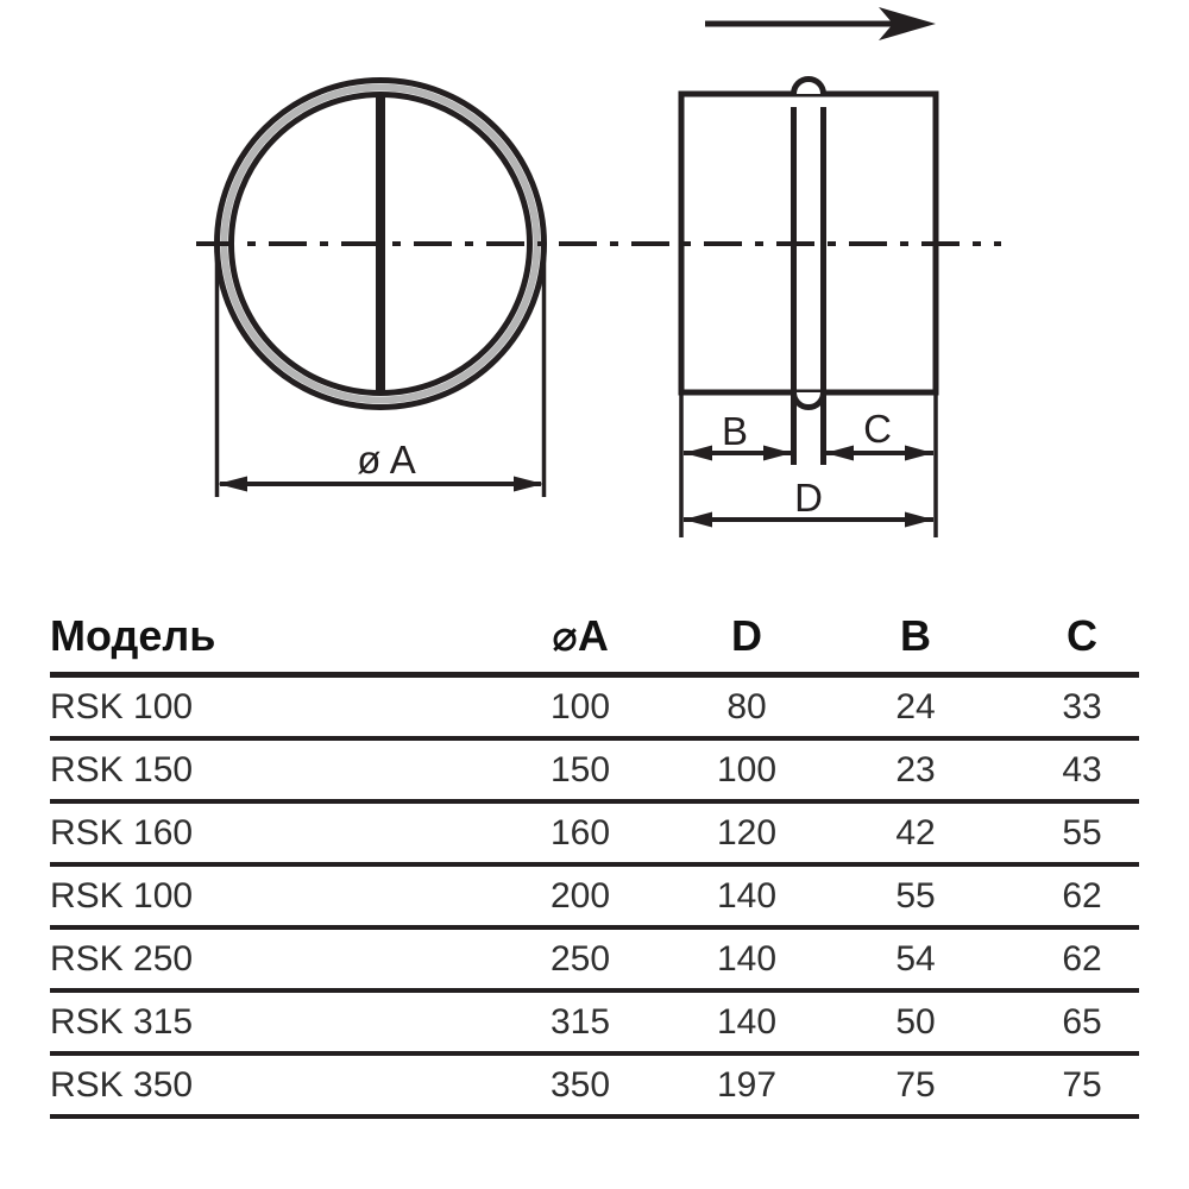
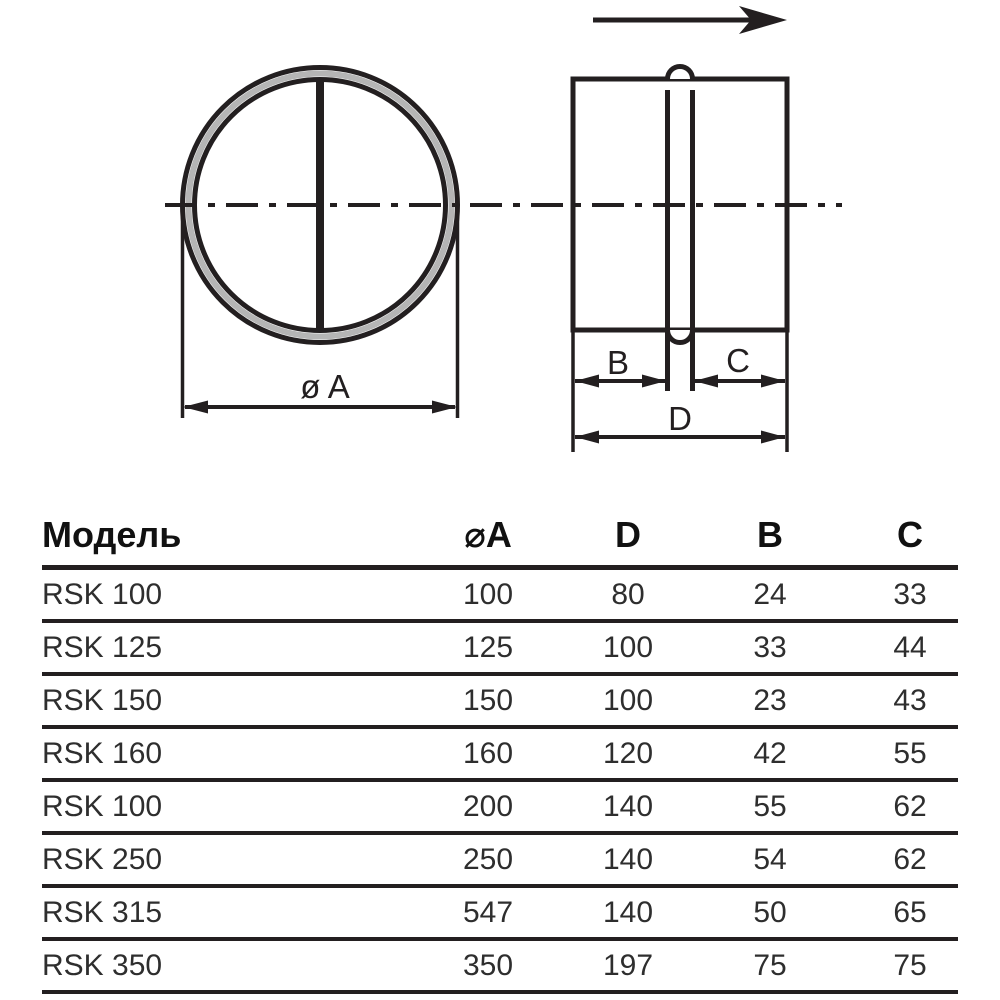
  ø A
  B
  C
  D
  Модель	⌀A	D	B	C
  RSK 100	100	80	24	33
+ RSK 125	125	100	33	44
  RSK 150	150	100	23	43
  RSK 160	160	120	42	55
  RSK 100	200	140	55	62
  RSK 250	250	140	54	62
- RSK 315	315	140	50	65
+ RSK 315	547	140	50	65
  RSK 350	350	197	75	75
